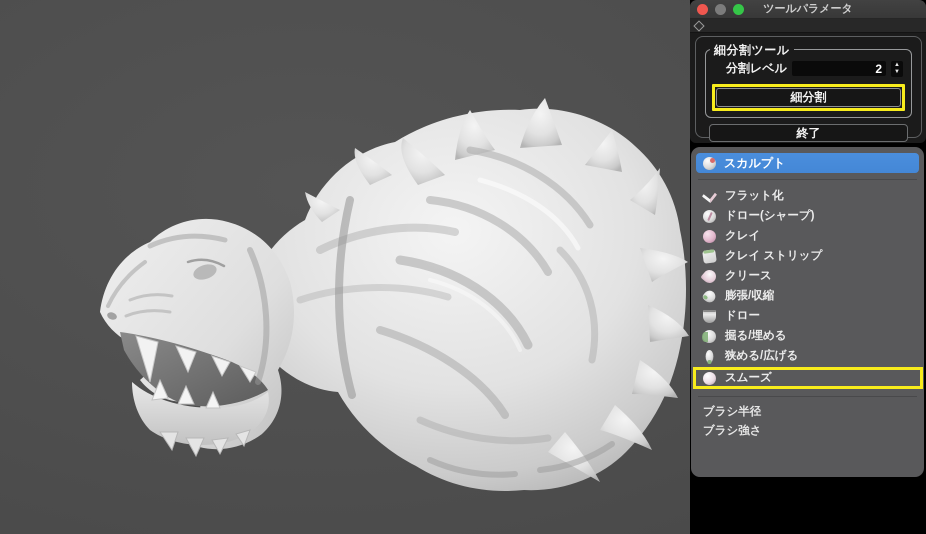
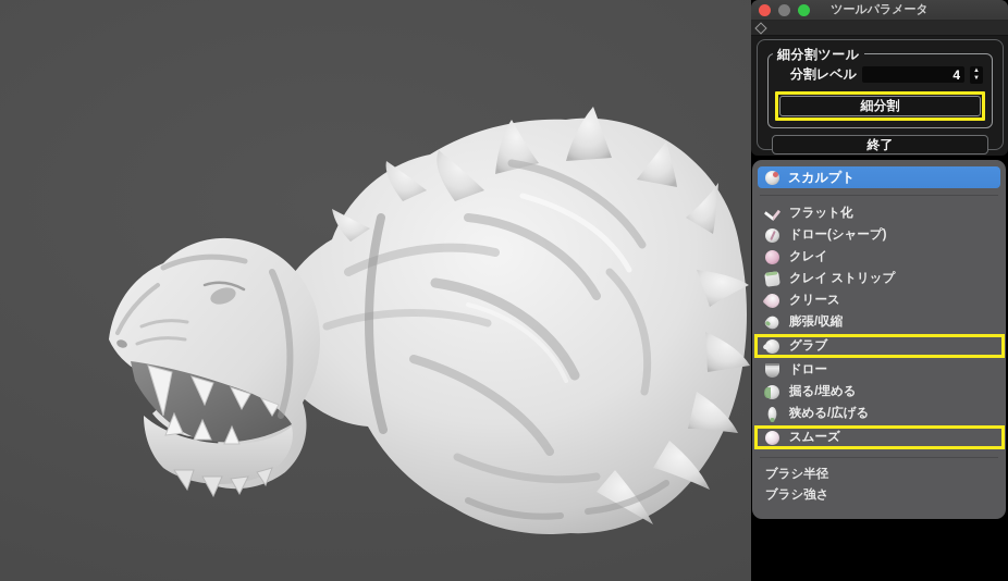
  ツールパラメータ
  細分割ツール
  分割レベル
- 2
+ 4
  細分割
  終了
  スカルプト
  フラット化
  ドロー(シャープ)
  クレイ
  クレイ ストリップ
  クリース
  膨張/収縮
+ グラブ
  ドロー
  掘る/埋める
  狭める/広げる
  スムーズ
  ブラシ半径
  ブラシ強さ
